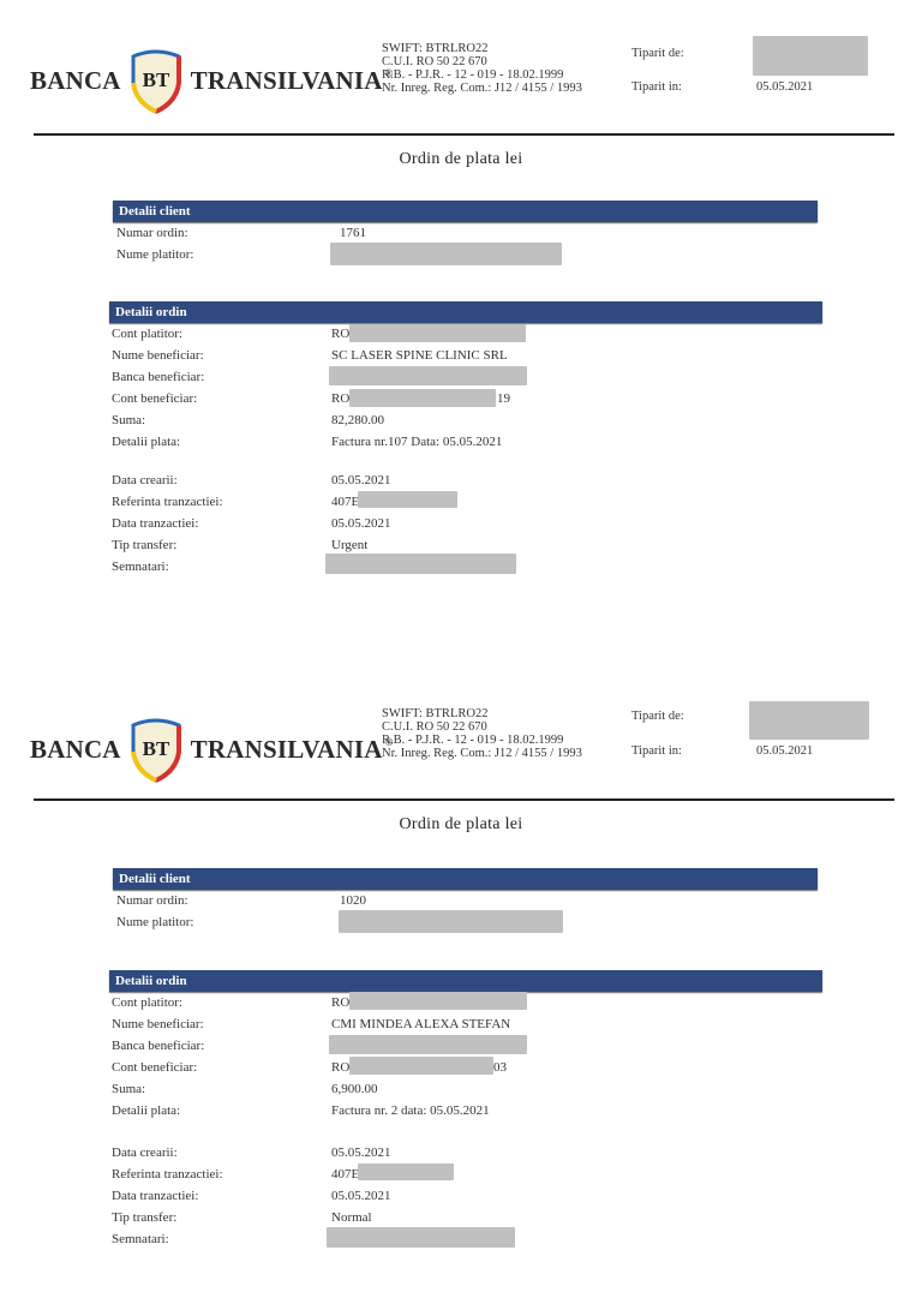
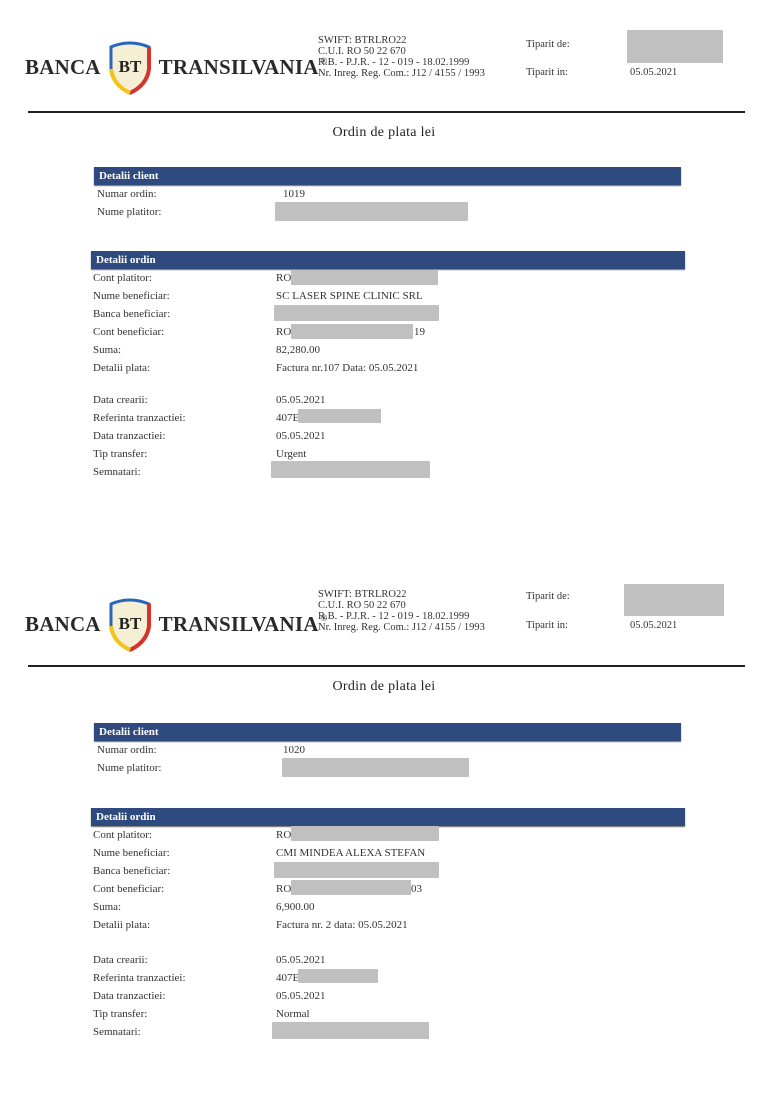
  BANCA
  BT
  TRANSILVANIA
  ®
  SWIFT: BTRLRO22
  C.U.I. RO 50 22 670
  R.B. - P.J.R. - 12 - 019 - 18.02.1999
  Nr. Inreg. Reg. Com.: J12 / 4155 / 1993
  Tiparit de:
  Tiparit in:
  05.05.2021
  Ordin de plata lei
  Detalii client
  Numar ordin:
- 1761
+ 1019
  Nume platitor:
  Detalii ordin
  Cont platitor:
  RO
  Nume beneficiar:
  SC LASER SPINE CLINIC SRL
  Banca beneficiar:
  Cont beneficiar:
  RO
  19
  Suma:
  82,280.00
  Detalii plata:
  Factura nr.107 Data: 05.05.2021
  Data crearii:
  05.05.2021
  Referinta tranzactiei:
  407E
  Data tranzactiei:
  05.05.2021
  Tip transfer:
  Urgent
  Semnatari:
  BANCA
  BT
  TRANSILVANIA
  ®
  SWIFT: BTRLRO22
  C.U.I. RO 50 22 670
  R.B. - P.J.R. - 12 - 019 - 18.02.1999
  Nr. Inreg. Reg. Com.: J12 / 4155 / 1993
  Tiparit de:
  Tiparit in:
  05.05.2021
  Ordin de plata lei
  Detalii client
  Numar ordin:
  1020
  Nume platitor:
  Detalii ordin
  Cont platitor:
  RO
  Nume beneficiar:
  CMI MINDEA ALEXA STEFAN
  Banca beneficiar:
  Cont beneficiar:
  RO
  03
  Suma:
  6,900.00
  Detalii plata:
  Factura nr. 2 data: 05.05.2021
  Data crearii:
  05.05.2021
  Referinta tranzactiei:
  407E
  Data tranzactiei:
  05.05.2021
  Tip transfer:
  Normal
  Semnatari:
